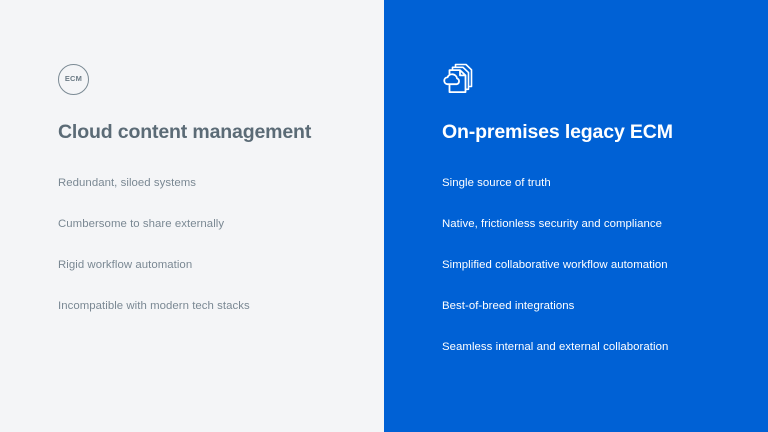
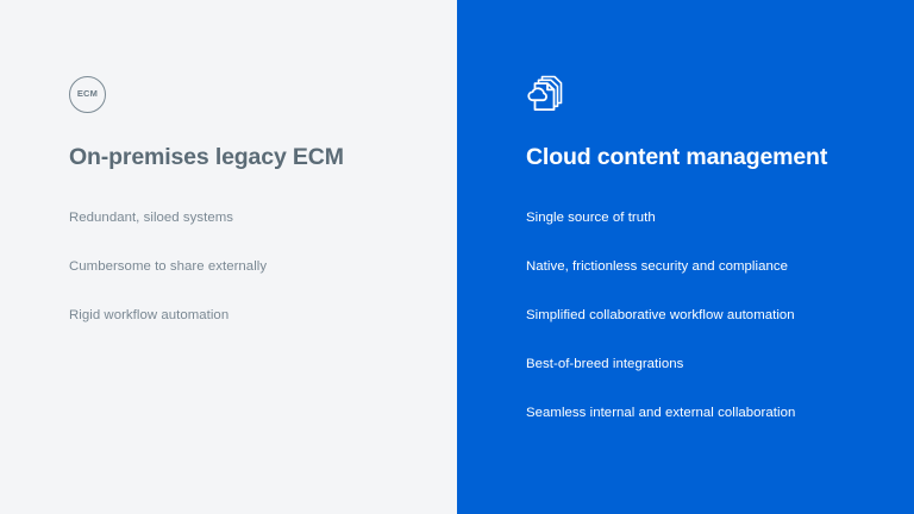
  ECM
- Cloud content management
+ On-premises legacy ECM
  Redundant, siloed systems
  Cumbersome to share externally
  Rigid workflow automation
- Incompatible with modern tech stacks
- On-premises legacy ECM
+ Cloud content management
  Single source of truth
  Native, frictionless security and compliance
  Simplified collaborative workflow automation
  Best-of-breed integrations
  Seamless internal and external collaboration
